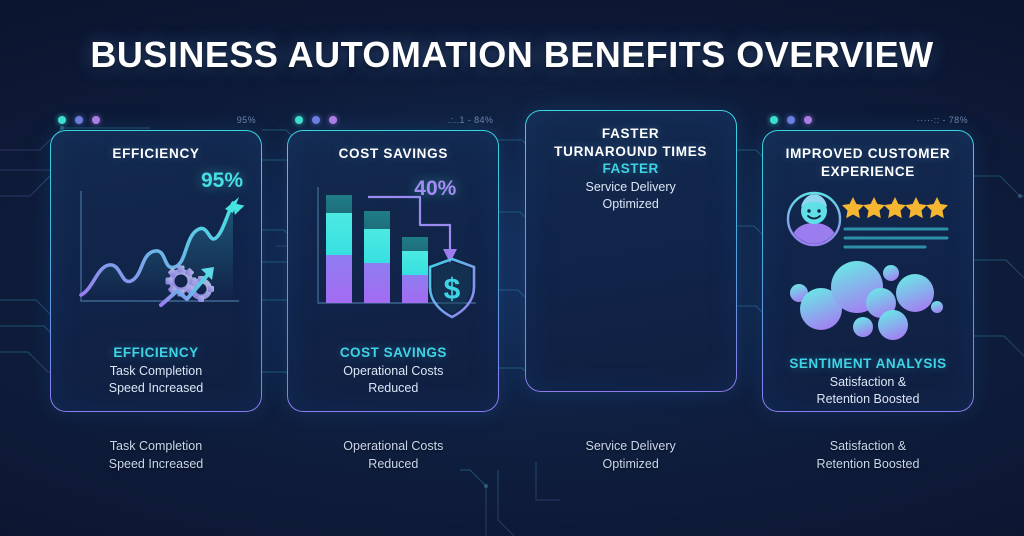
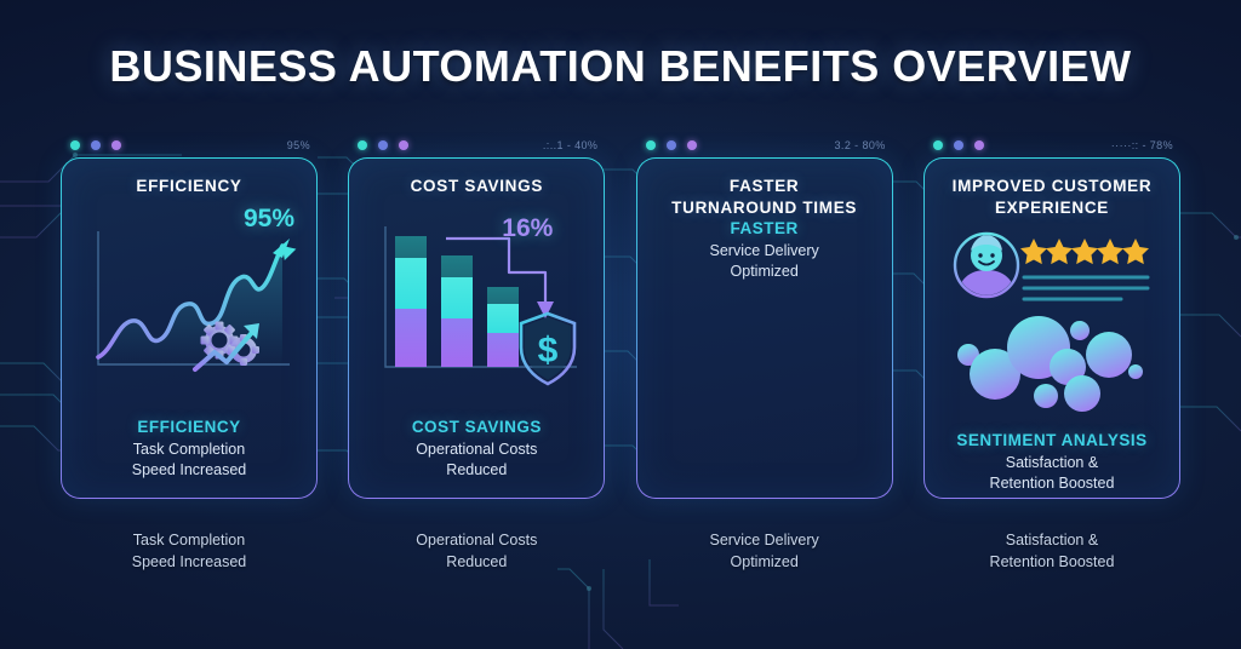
  BUSINESS AUTOMATION BENEFITS OVERVIEW
  95%
  EFFICIENCY
  95%
  EFFICIENCY
  Task Completion
  Speed Increased
- .:..1 - 84%
+ .:..1 - 40%
  COST SAVINGS
  $
- 40%
+ 16%
  COST SAVINGS
  Operational Costs
  Reduced
+ 3.2 - 80%
  FASTER
  TURNAROUND TIMES
  FASTER
  Service Delivery
  Optimized
  ·····:: - 78%
  IMPROVED CUSTOMER
  EXPERIENCE
  SENTIMENT ANALYSIS
  Satisfaction &
  Retention Boosted
  Task Completion
  Speed Increased
  Operational Costs
  Reduced
  Service Delivery
  Optimized
  Satisfaction &
  Retention Boosted
